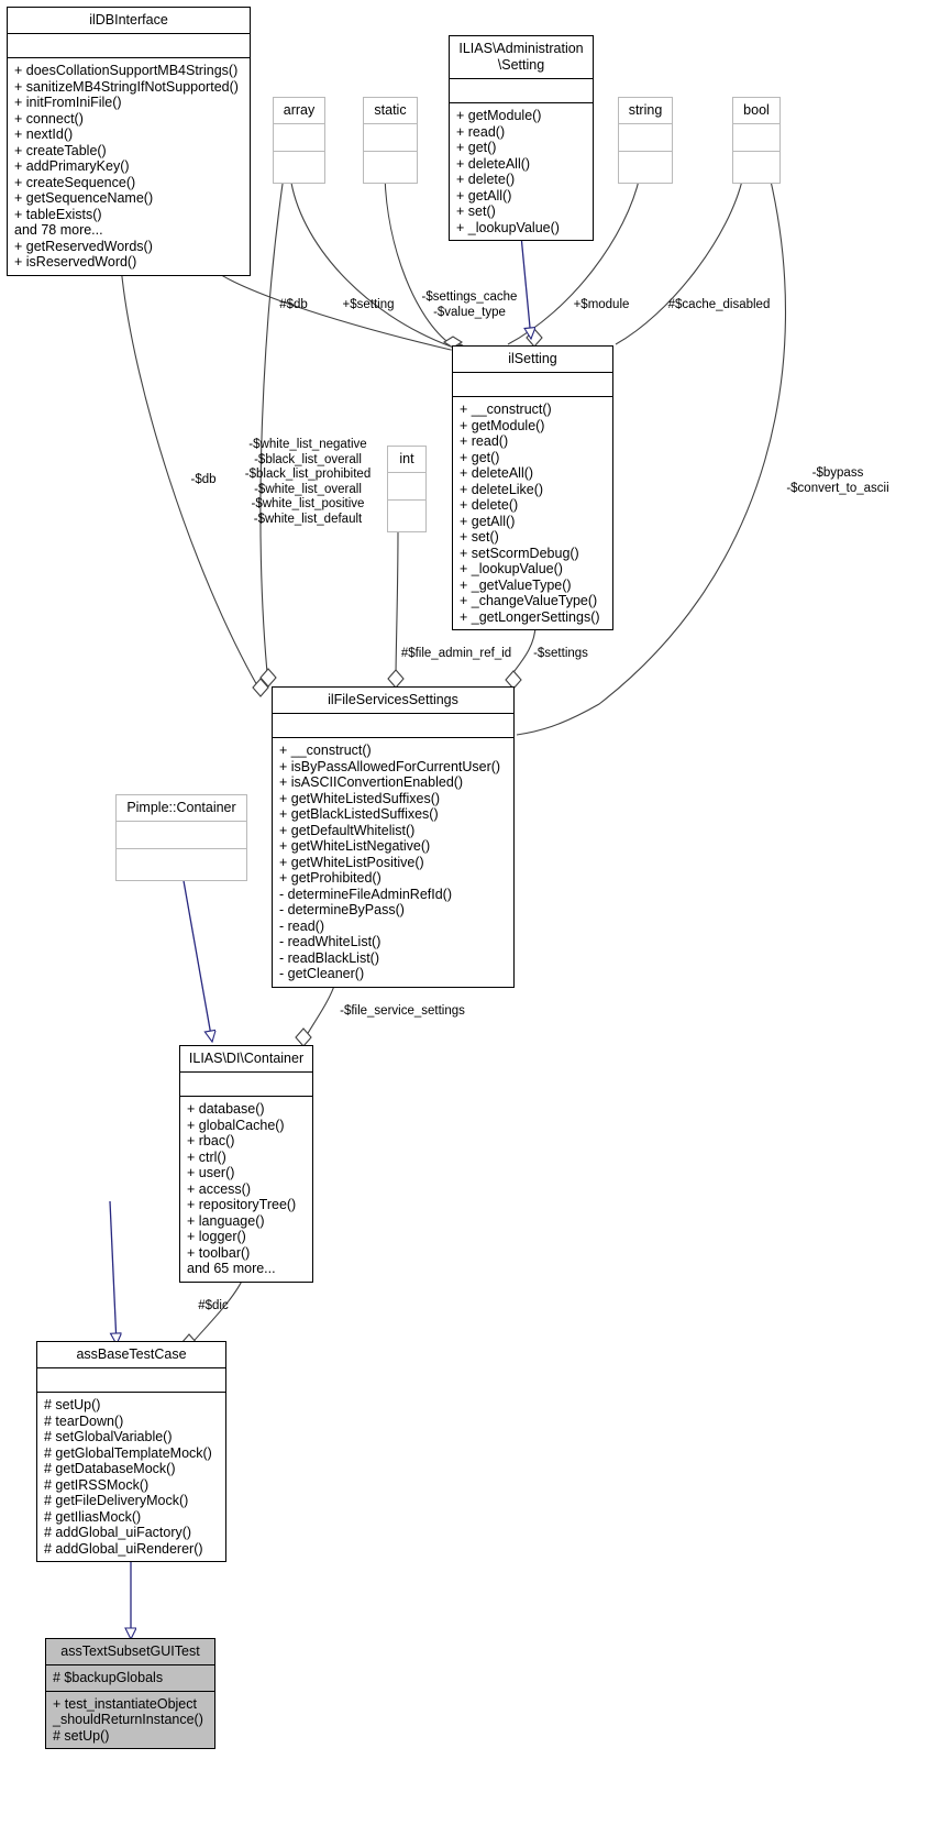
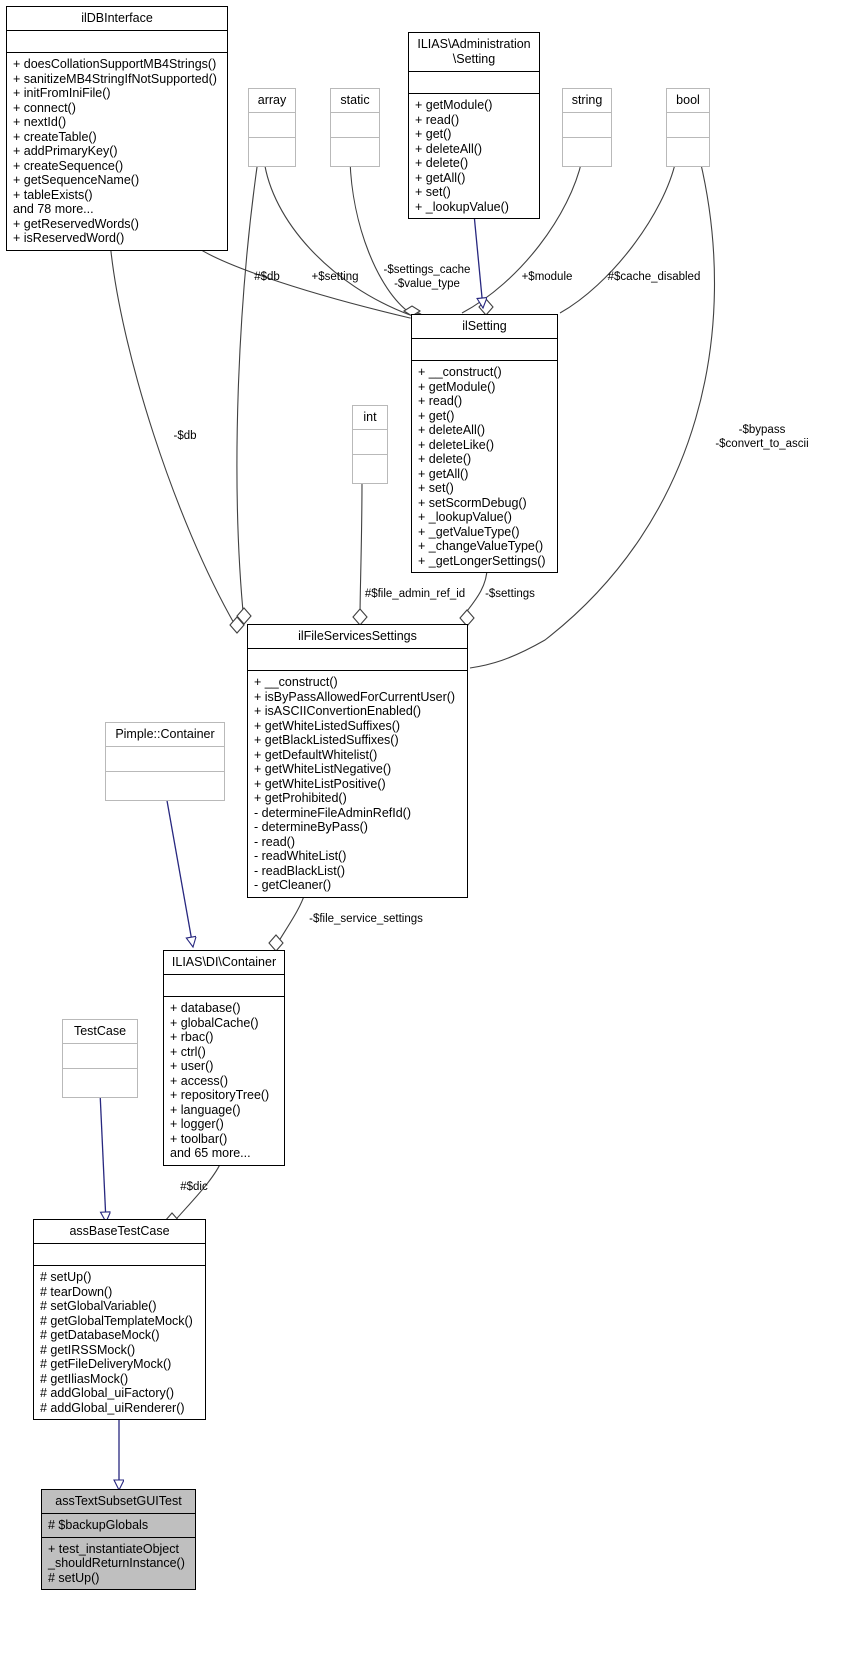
  ilDBInterface
  + doesCollationSupportMB4Strings()
  + sanitizeMB4StringIfNotSupported()
  + initFromIniFile()
  + connect()
  + nextId()
  + createTable()
  + addPrimaryKey()
  + createSequence()
  + getSequenceName()
  + tableExists()
  and 78 more...
  + getReservedWords()
  + isReservedWord()
  array
  static
  string
  bool
  int
  ILIAS\Administration
  \Setting
  + getModule()
  + read()
  + get()
  + deleteAll()
  + delete()
  + getAll()
  + set()
  + _lookupValue()
  ilSetting
  + __construct()
  + getModule()
  + read()
  + get()
  + deleteAll()
  + deleteLike()
  + delete()
  + getAll()
  + set()
  + setScormDebug()
  + _lookupValue()
  + _getValueType()
  + _changeValueType()
  + _getLongerSettings()
  ilFileServicesSettings
  + __construct()
  + isByPassAllowedForCurrentUser()
  + isASCIIConvertionEnabled()
  + getWhiteListedSuffixes()
  + getBlackListedSuffixes()
  + getDefaultWhitelist()
  + getWhiteListNegative()
  + getWhiteListPositive()
  + getProhibited()
  - determineFileAdminRefId()
  - determineByPass()
  - read()
  - readWhiteList()
  - readBlackList()
  - getCleaner()
  Pimple::Container
  ILIAS\DI\Container
  + database()
  + globalCache()
  + rbac()
  + ctrl()
  + user()
  + access()
  + repositoryTree()
  + language()
  + logger()
  + toolbar()
  and 65 more...
+ TestCase
  assBaseTestCase
  # setUp()
  # tearDown()
  # setGlobalVariable()
  # getGlobalTemplateMock()
  # getDatabaseMock()
  # getIRSSMock()
  # getFileDeliveryMock()
  # getIliasMock()
  # addGlobal_uiFactory()
  # addGlobal_uiRenderer()
  assTextSubsetGUITest
  # $backupGlobals
  + test_instantiateObject
  _shouldReturnInstance()
  # setUp()
  #$db
  +$setting
  -$settings_cache
  -$value_type
  +$module
  #$cache_disabled
  -$db
- -$white_list_negative
- -$black_list_overall
- -$black_list_prohibited
- -$white_list_overall
- -$white_list_positive
- -$white_list_default
  -$bypass
  -$convert_to_ascii
  #$file_admin_ref_id
  -$settings
  -$file_service_settings
  #$dic
